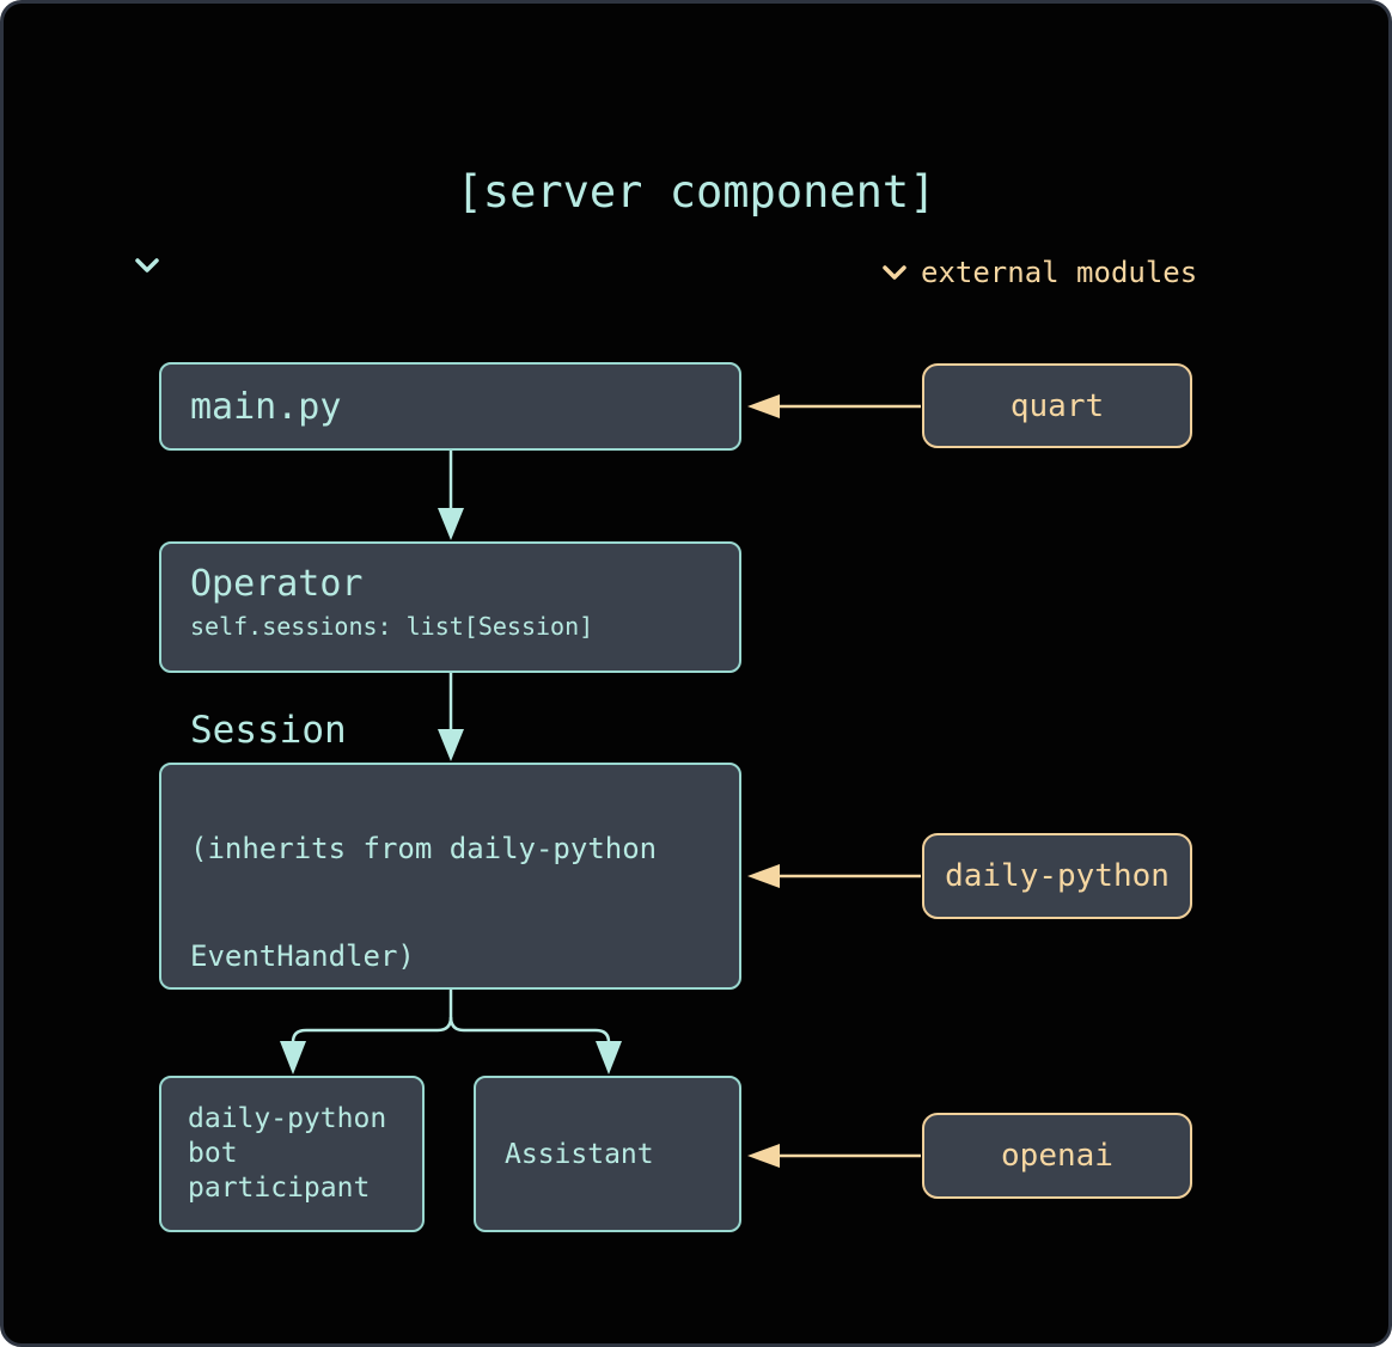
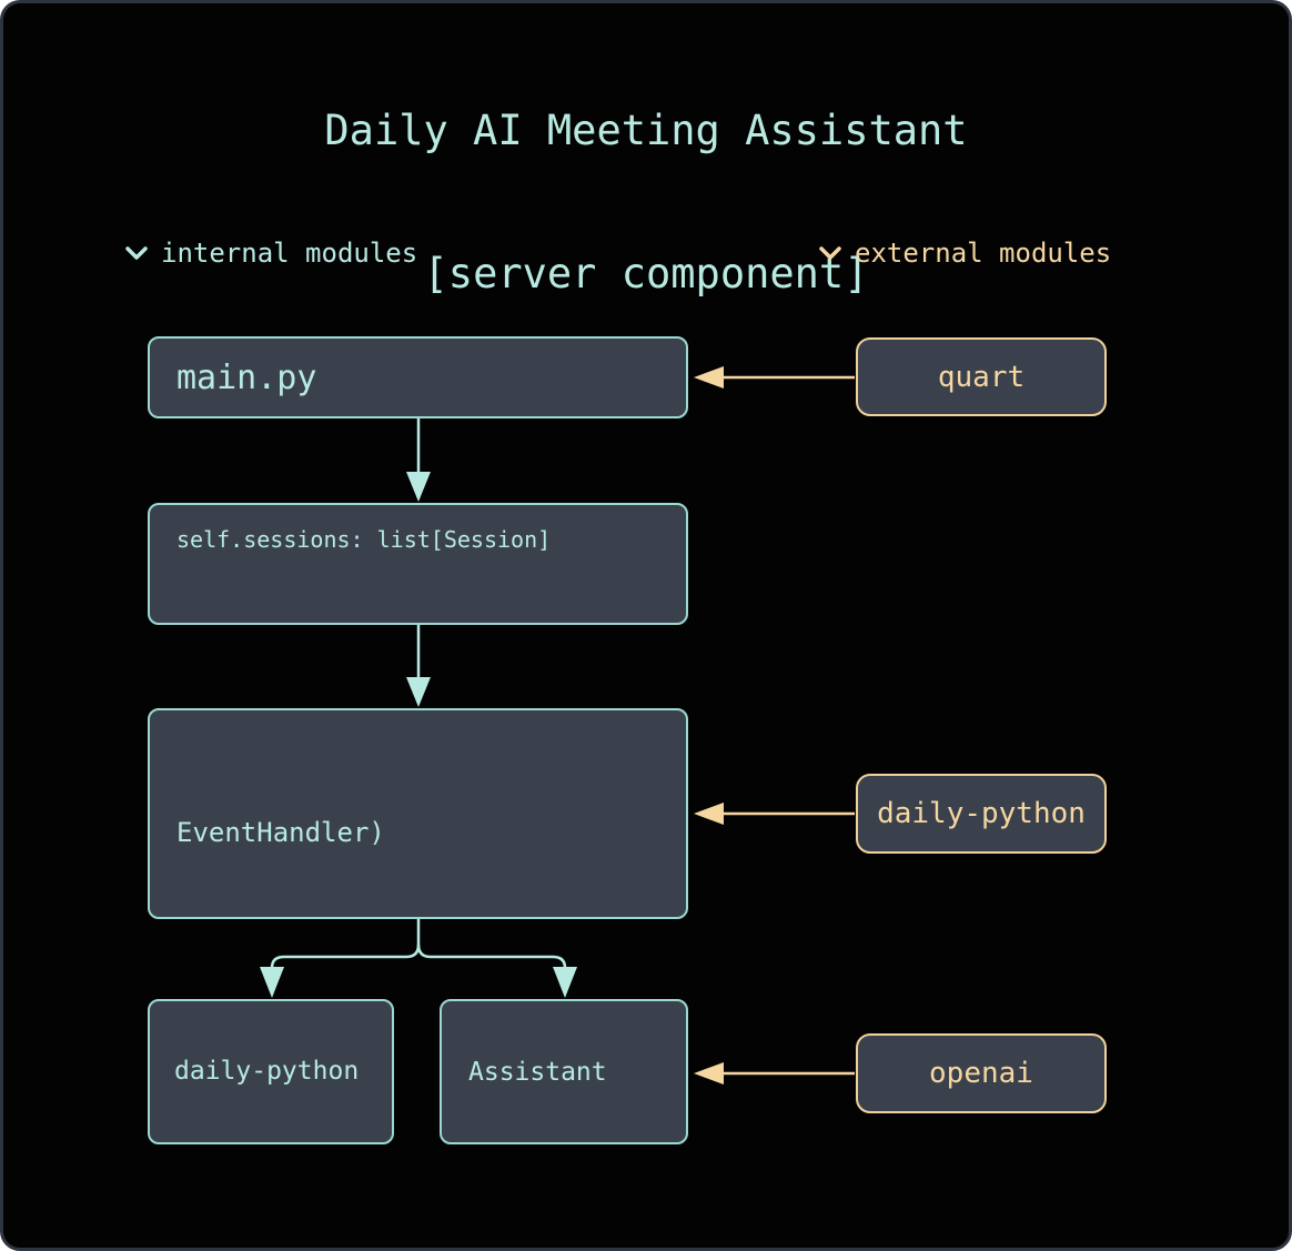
+ Daily AI Meeting Assistant
  [server component]
+ internal modules
  external modules
  main.py
- Operator
  self.sessions: list[Session]
- Session
- (inherits from daily-python
  EventHandler)
  daily-python
- bot
- participant
  Assistant
  quart
  daily-python
  openai
